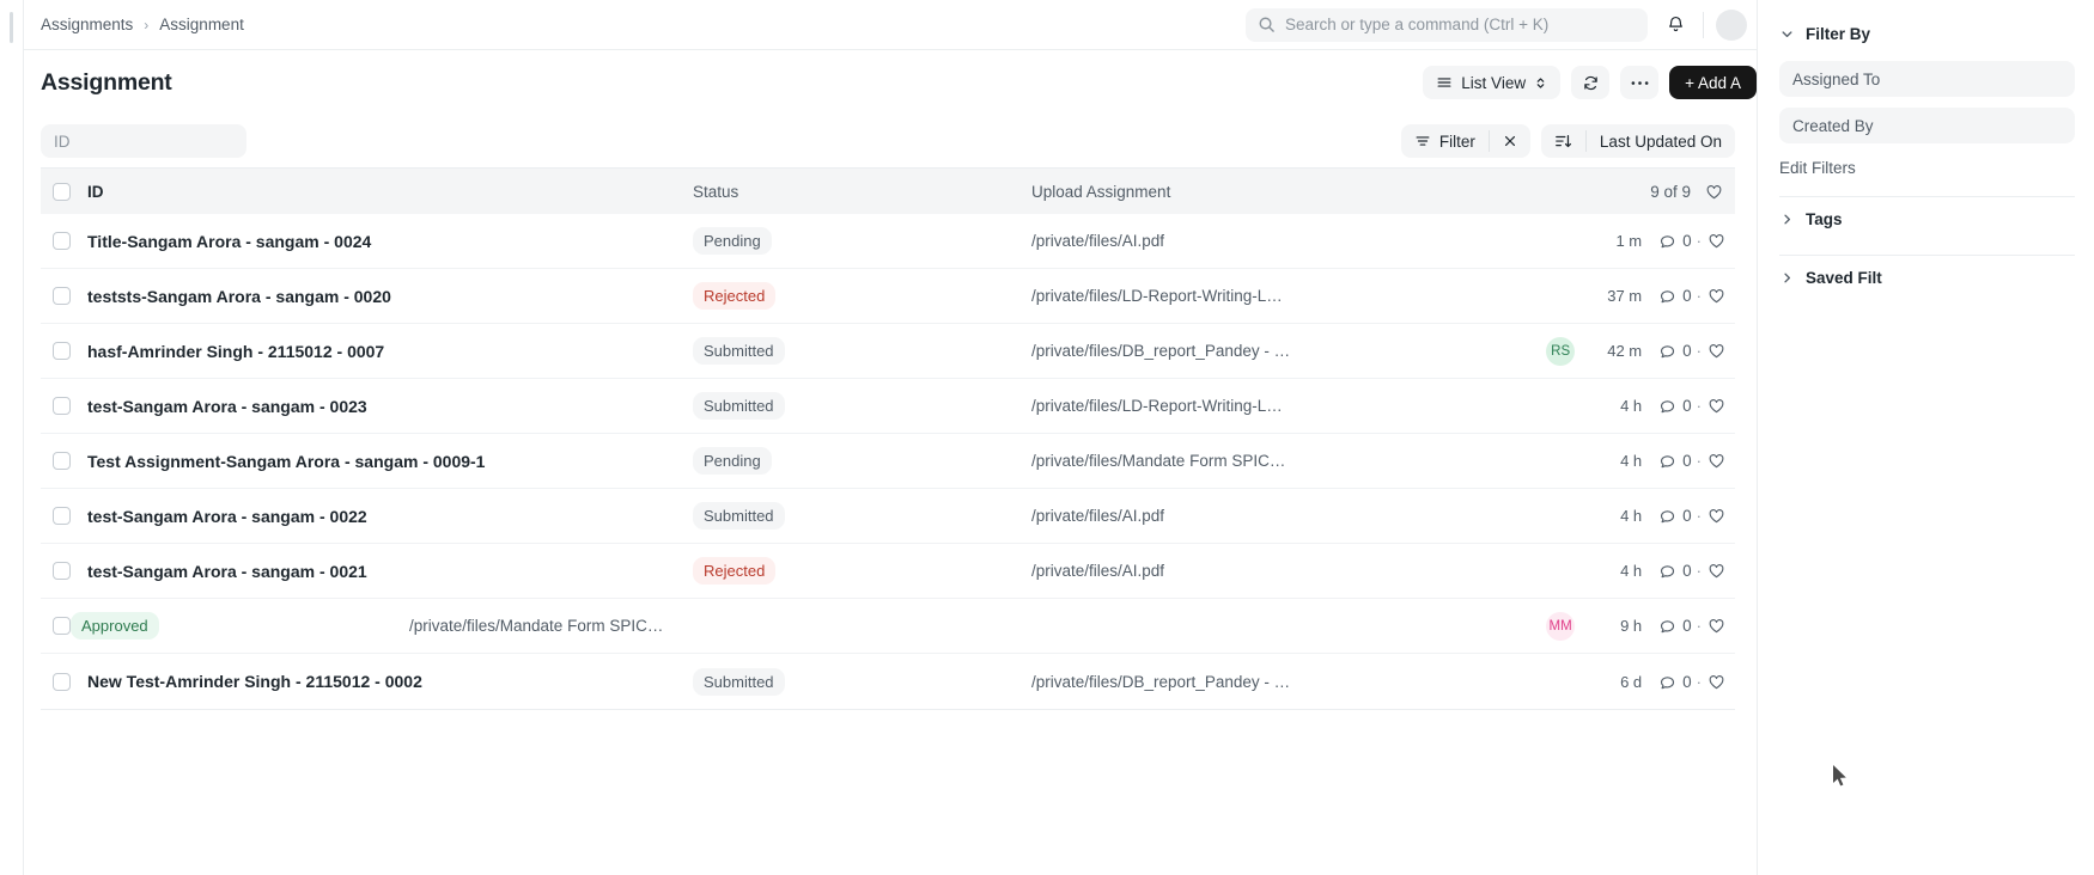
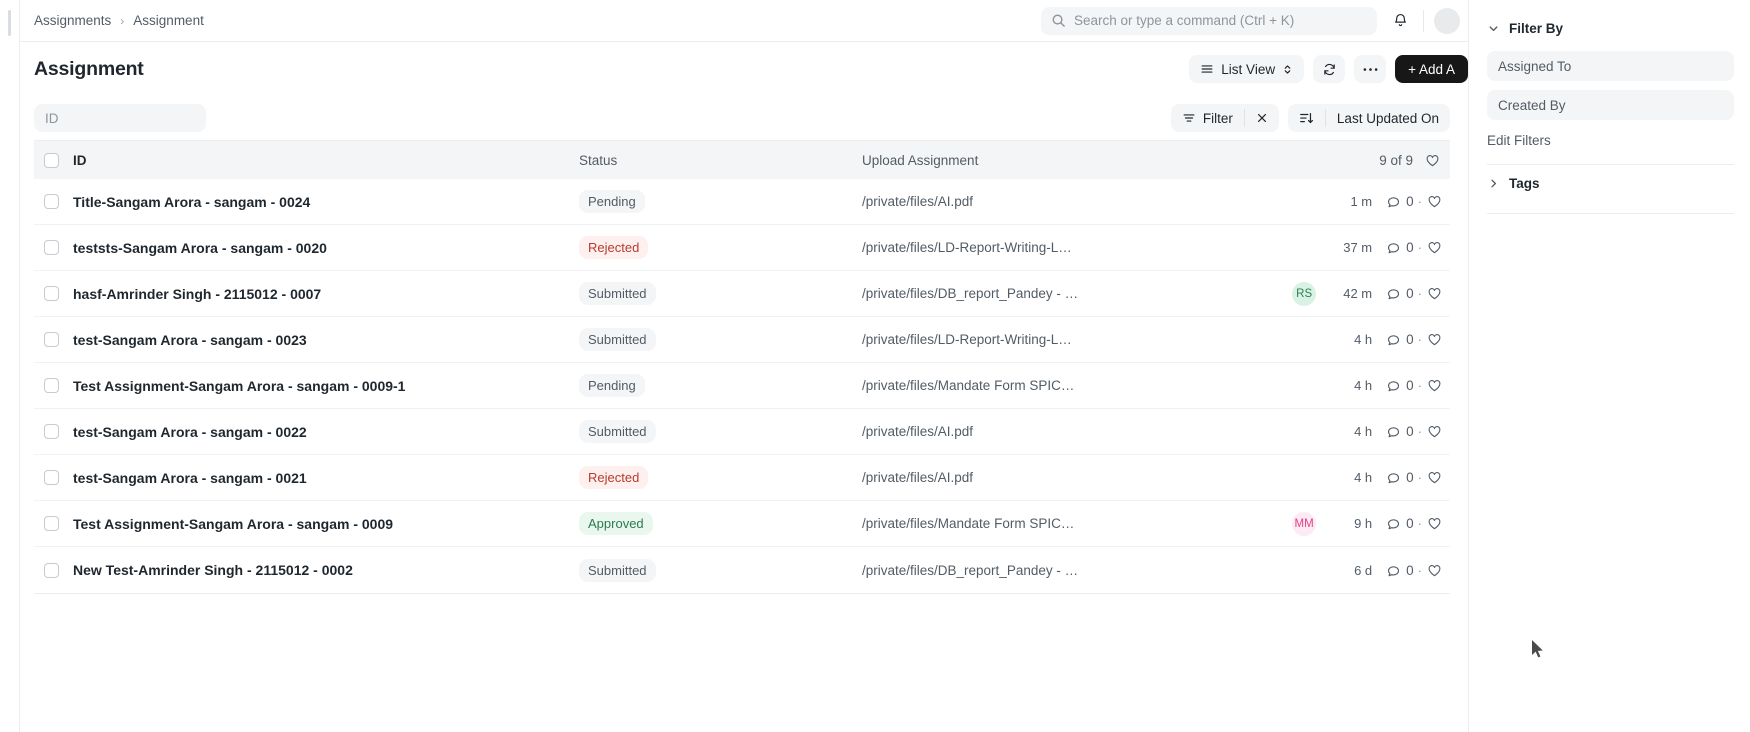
  Assignments
  ›
  Assignment
  Search or type a command (Ctrl + K)
  Assignment
  List View
  + Add A
  ID
  Filter
  Last Updated On
  ID
  Status
  Upload Assignment
  9 of 9
  Title-Sangam Arora - sangam - 0024
  Pending
  /private/files/AI.pdf
  1 m
  0
  ·
  teststs-Sangam Arora - sangam - 0020
  Rejected
  /private/files/LD-Report-Writing-L…
  37 m
  0
  ·
  hasf-Amrinder Singh - 2115012 - 0007
  Submitted
  /private/files/DB_report_Pandey - …
  RS
  42 m
  0
  ·
  test-Sangam Arora - sangam - 0023
  Submitted
  /private/files/LD-Report-Writing-L…
  4 h
  0
  ·
  Test Assignment-Sangam Arora - sangam - 0009-1
  Pending
  /private/files/Mandate Form SPIC…
  4 h
  0
  ·
  test-Sangam Arora - sangam - 0022
  Submitted
  /private/files/AI.pdf
  4 h
  0
  ·
  test-Sangam Arora - sangam - 0021
  Rejected
  /private/files/AI.pdf
  4 h
  0
  ·
+ Test Assignment-Sangam Arora - sangam - 0009
  Approved
  /private/files/Mandate Form SPIC…
  MM
  9 h
  0
  ·
  New Test-Amrinder Singh - 2115012 - 0002
  Submitted
  /private/files/DB_report_Pandey - …
  6 d
  0
  ·
  Filter By
  Assigned To
  Created By
  Edit Filters
  Tags
- Saved Filt
